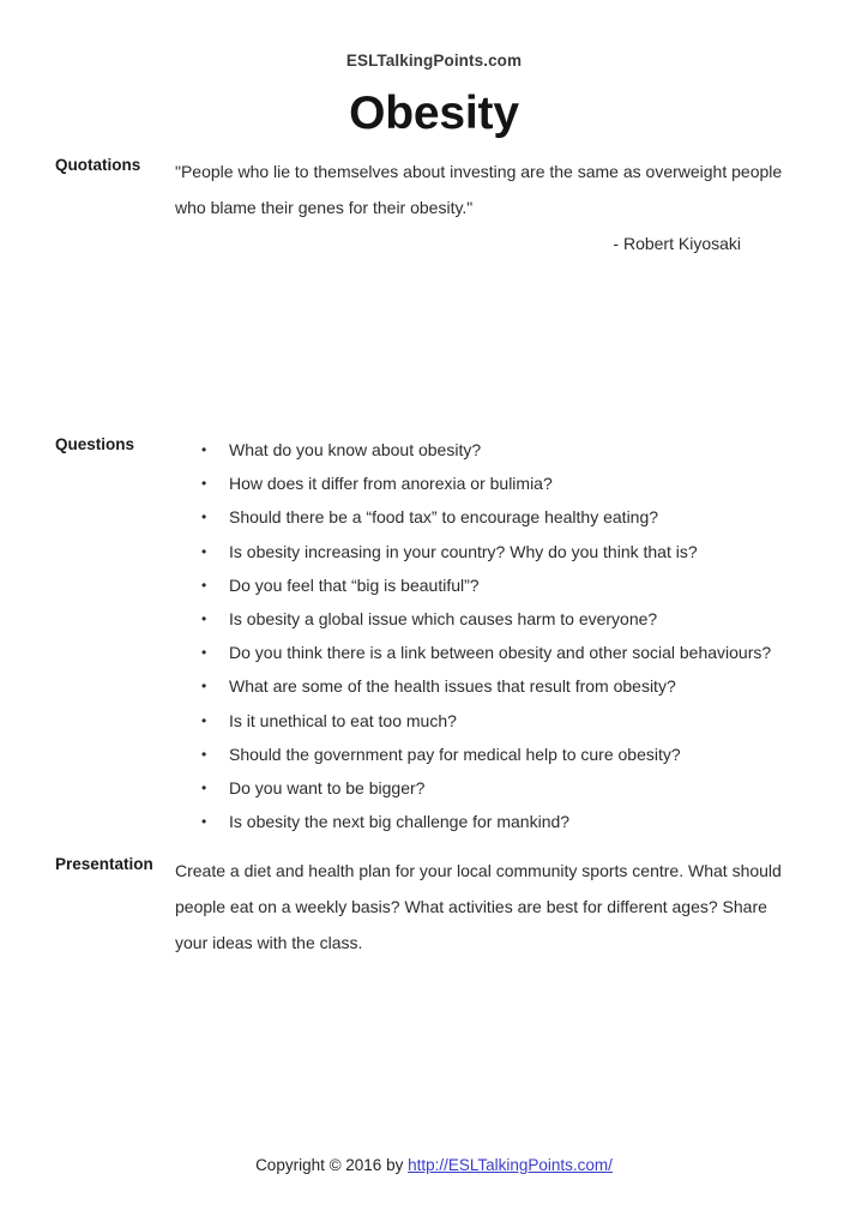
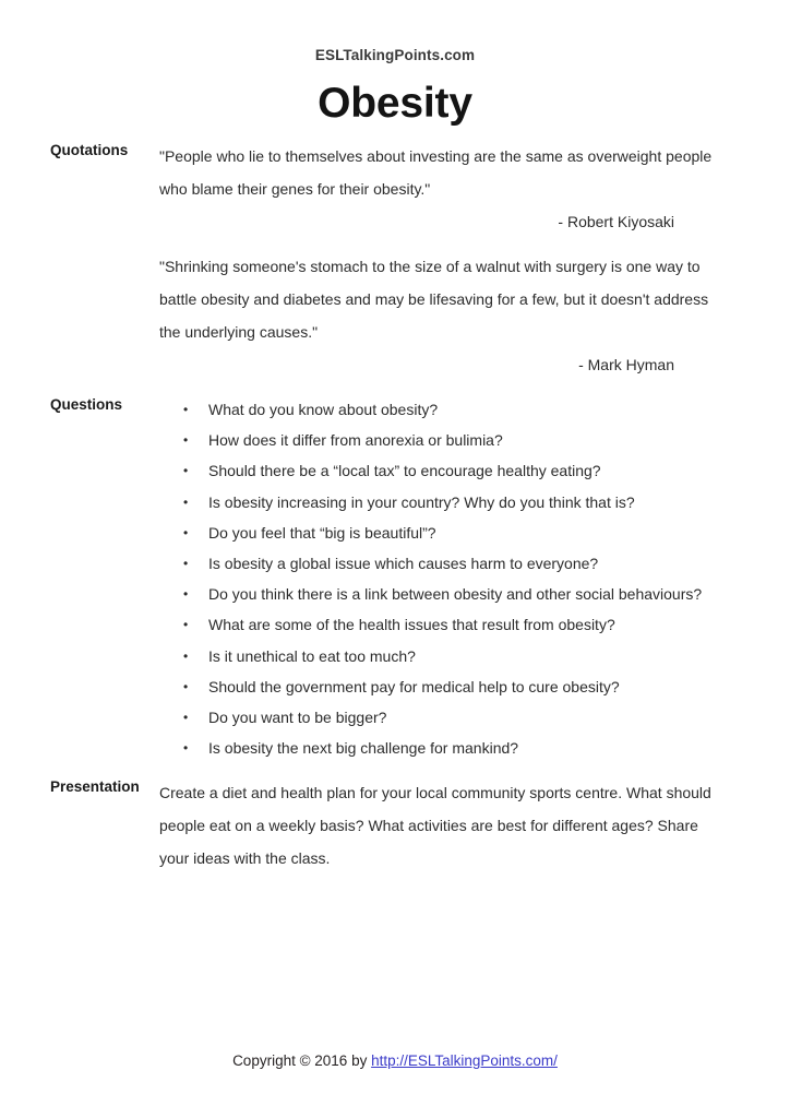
  ESLTalkingPoints.com
  Obesity
  Quotations
  "People who lie to themselves about investing are the same as overweight people who blame their genes for their obesity."
  - Robert Kiyosaki
+ "Shrinking someone's stomach to the size of a walnut with surgery is one way to battle obesity and diabetes and may be lifesaving for a few, but it doesn't address the underlying causes."
+ - Mark Hyman
  Questions
  •
  What do you know about obesity?
  •
  How does it differ from anorexia or bulimia?
  •
- Should there be a “food tax” to encourage healthy eating?
+ Should there be a “local tax” to encourage healthy eating?
  •
  Is obesity increasing in your country? Why do you think that is?
  •
  Do you feel that “big is beautiful”?
  •
  Is obesity a global issue which causes harm to everyone?
  •
  Do you think there is a link between obesity and other social behaviours?
  •
  What are some of the health issues that result from obesity?
  •
  Is it unethical to eat too much?
  •
  Should the government pay for medical help to cure obesity?
  •
  Do you want to be bigger?
  •
  Is obesity the next big challenge for mankind?
  Presentation
  Create a diet and health plan for your local community sports centre. What should people eat on a weekly basis? What activities are best for different ages? Share your ideas with the class.
  Copyright © 2016 by http://ESLTalkingPoints.com/
